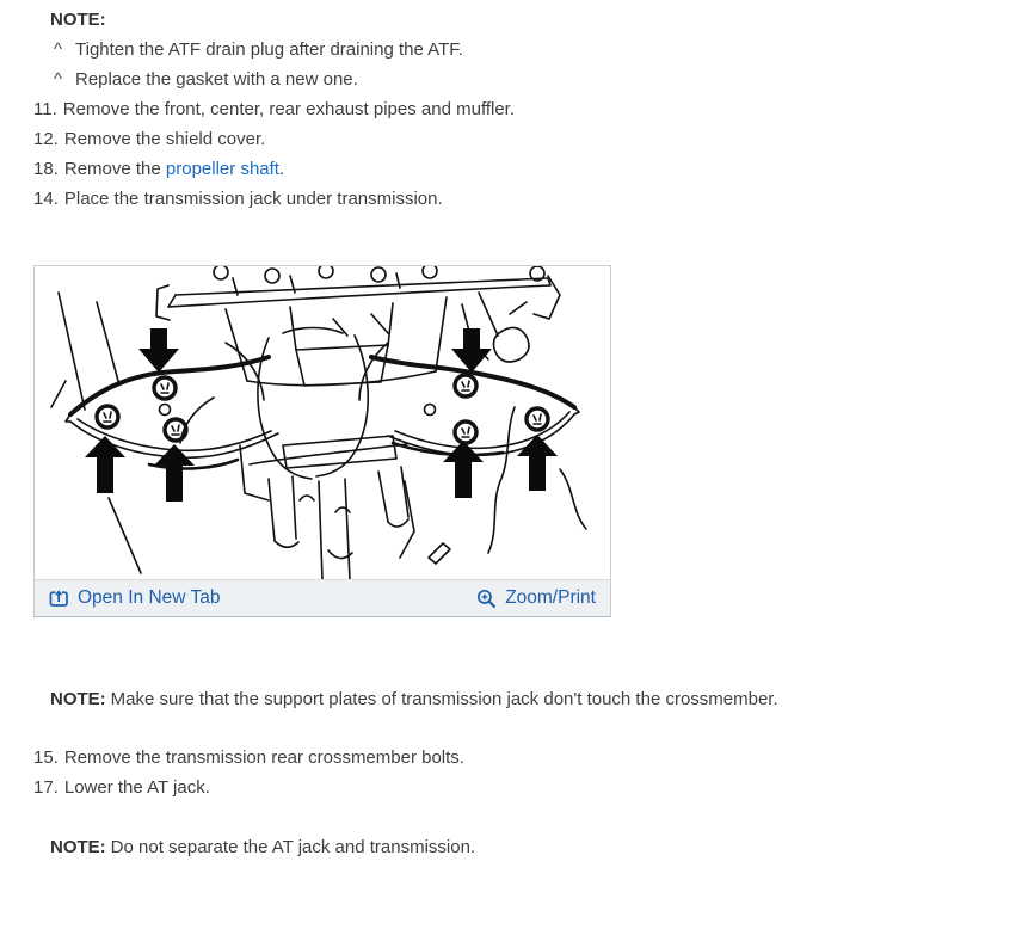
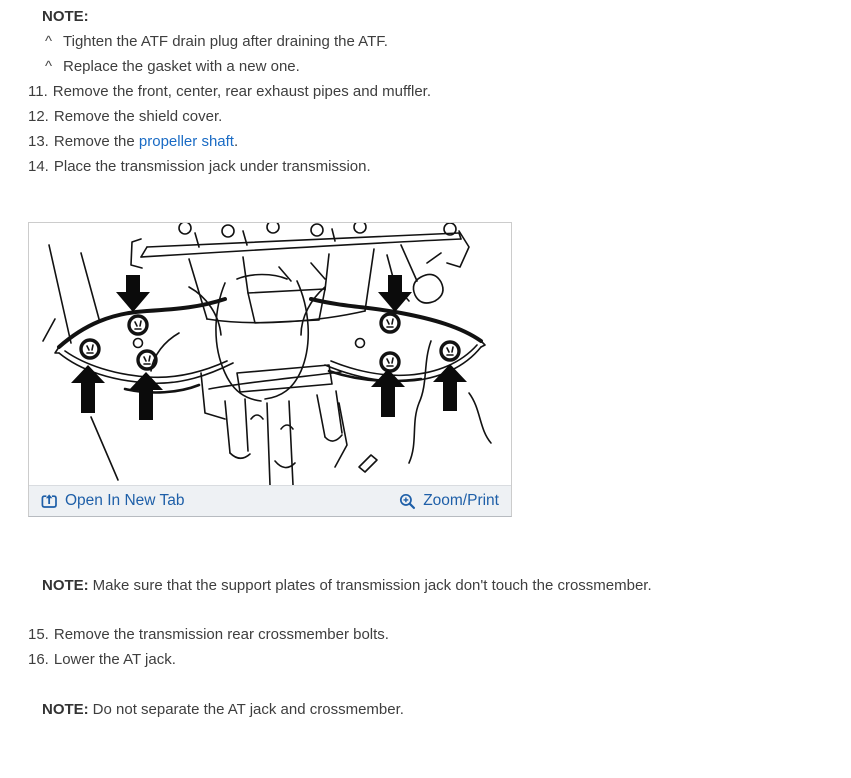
  NOTE:
  ^ Tighten the ATF drain plug after draining the ATF.
  ^ Replace the gasket with a new one.
  11. Remove the front, center, rear exhaust pipes and muffler.
  12. Remove the shield cover.
- 18. Remove the propeller shaft.
+ 13. Remove the propeller shaft.
  14. Place the transmission jack under transmission.
  Open In New Tab
  Zoom/Print
  NOTE: Make sure that the support plates of transmission jack don't touch the crossmember.
  15. Remove the transmission rear crossmember bolts.
- 17. Lower the AT jack.
+ 16. Lower the AT jack.
- NOTE: Do not separate the AT jack and transmission.
+ NOTE: Do not separate the AT jack and crossmember.
